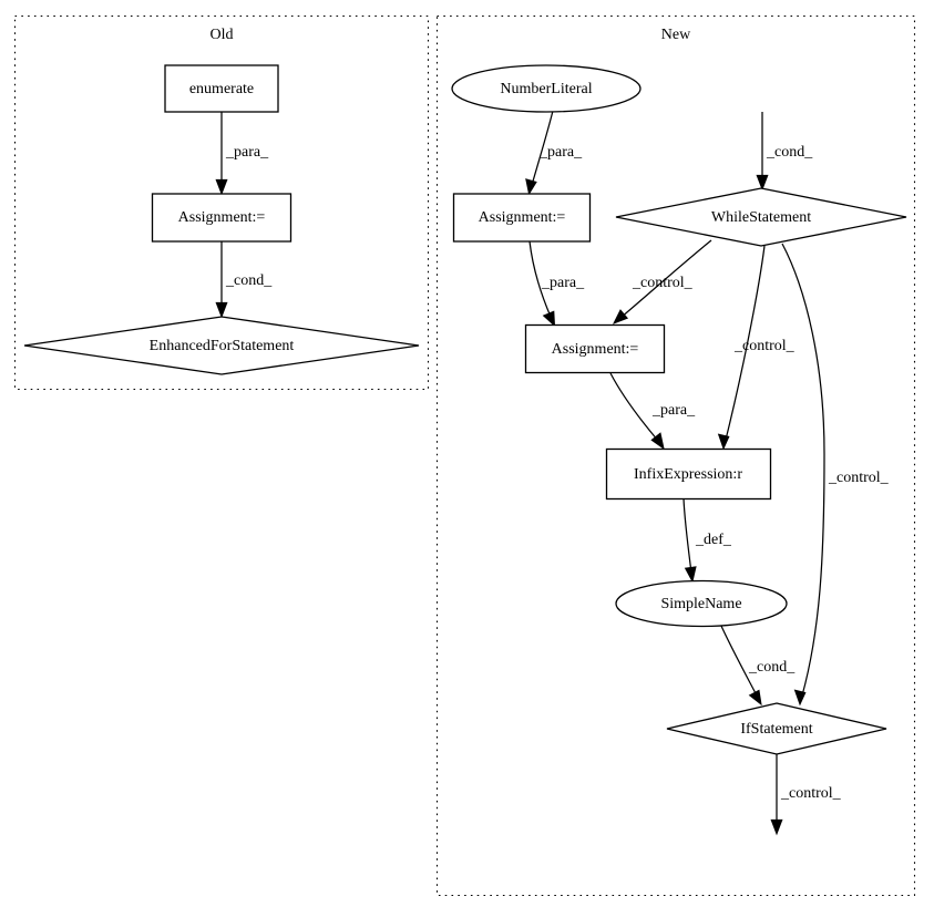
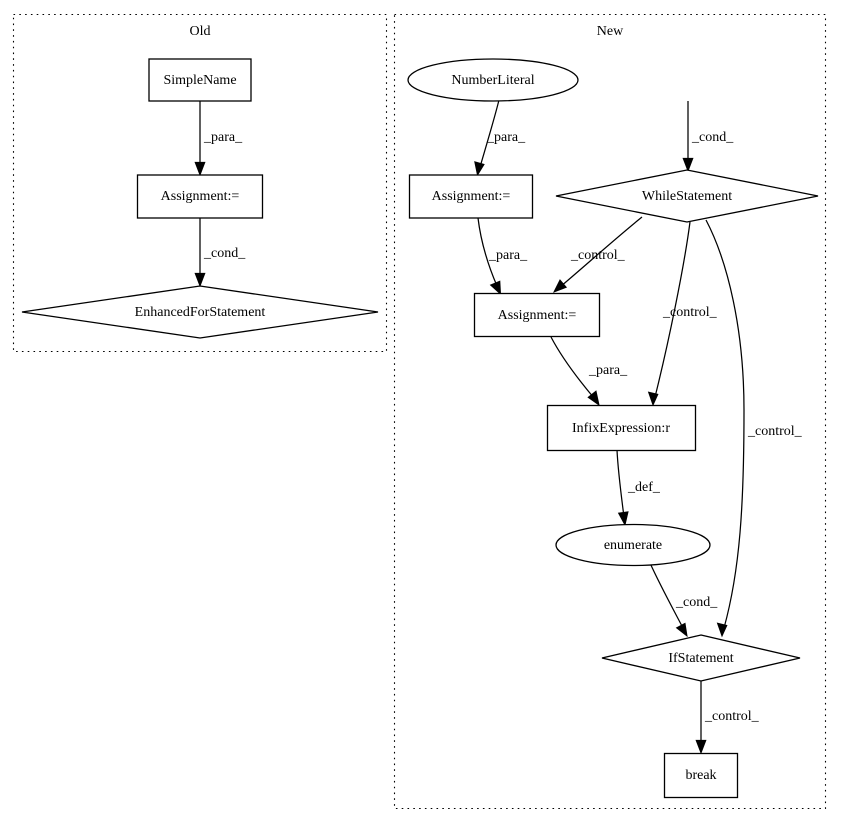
  Old
  New
  _para_
  _cond_
  _para_
  _cond_
  _para_
  _control_
  _para_
  _control_
  _def_
  _cond_
  _control_
  _control_
- enumerate
+ SimpleName
  Assignment:=
  EnhancedForStatement
  NumberLiteral
  Assignment:=
  WhileStatement
  Assignment:=
  InfixExpression:r
- SimpleName
+ enumerate
  IfStatement
+ break
